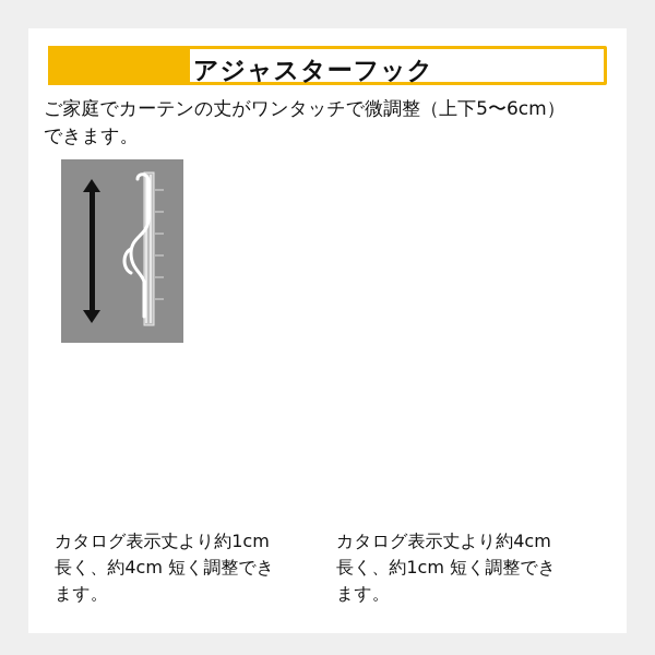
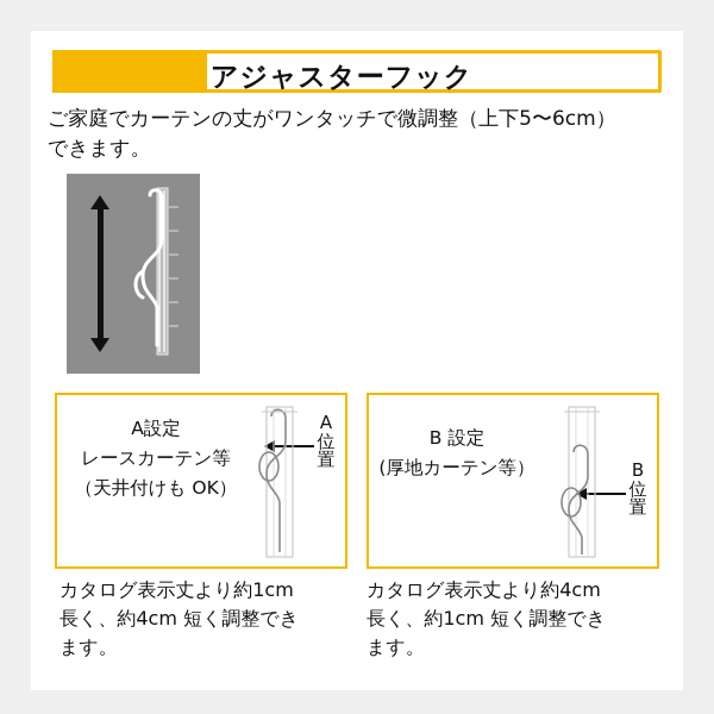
  アジャスターフック
  ご家庭でカーテンの丈がワンタッチで微調整（上下5〜6cm）
  できます。
+ A設定
+ レースカーテン等
+ （天井付けも OK）
+ A 位 置
+ B 設定
+ (厚地カーテン等）
+ B 位 置
  カタログ表示丈より約1cm
  長く、約4cm 短く調整でき
  ます。
  カタログ表示丈より約4cm
  長く、約1cm 短く調整でき
  ます。
